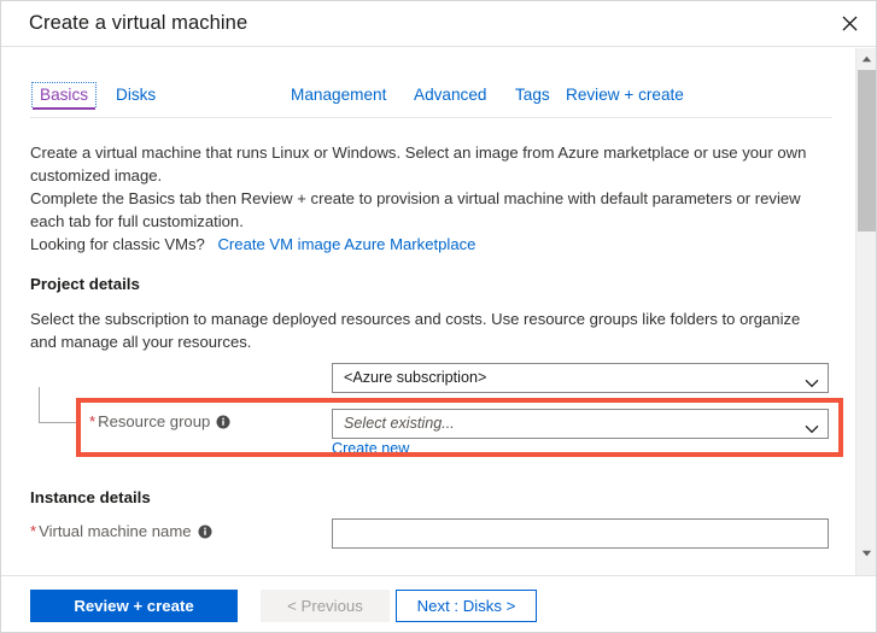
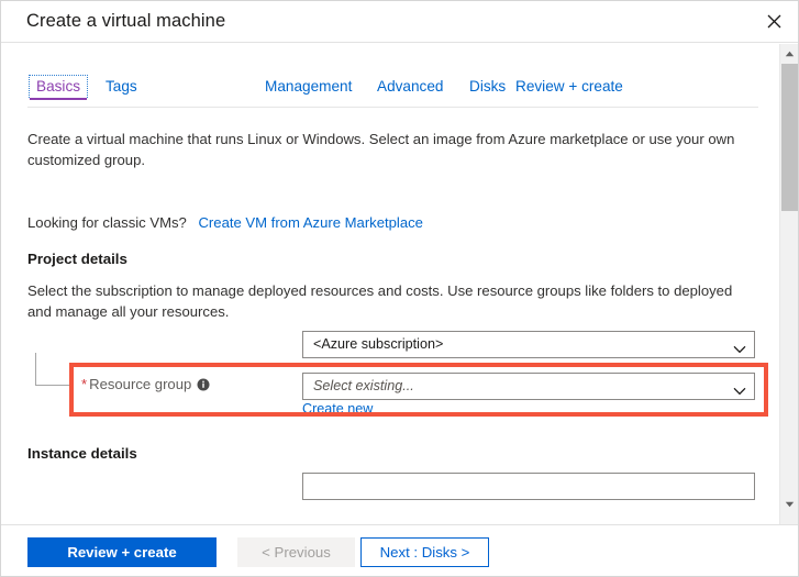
  Create a virtual machine
  Basics
- Disks
+ Tags
  Management
  Advanced
- Tags
+ Disks
  Review + create
- Create a virtual machine that runs Linux or Windows. Select an image from Azure marketplace or use your own customized image.
+ Create a virtual machine that runs Linux or Windows. Select an image from Azure marketplace or use your own customized group.
- Complete the Basics tab then Review + create to provision a virtual machine with default parameters or review each tab for full customization.
- Looking for classic VMs? Create VM image Azure Marketplace
+ Looking for classic VMs? Create VM from Azure Marketplace
  Project details
- Select the subscription to manage deployed resources and costs. Use resource groups like folders to organize and manage all your resources.
+ Select the subscription to manage deployed resources and costs. Use resource groups like folders to deployed and manage all your resources.
  <Azure subscription>
  * Resource group
  Select existing...
  Create new
  Instance details
- * Virtual machine name
  Review + create
  < Previous
  Next : Disks >
